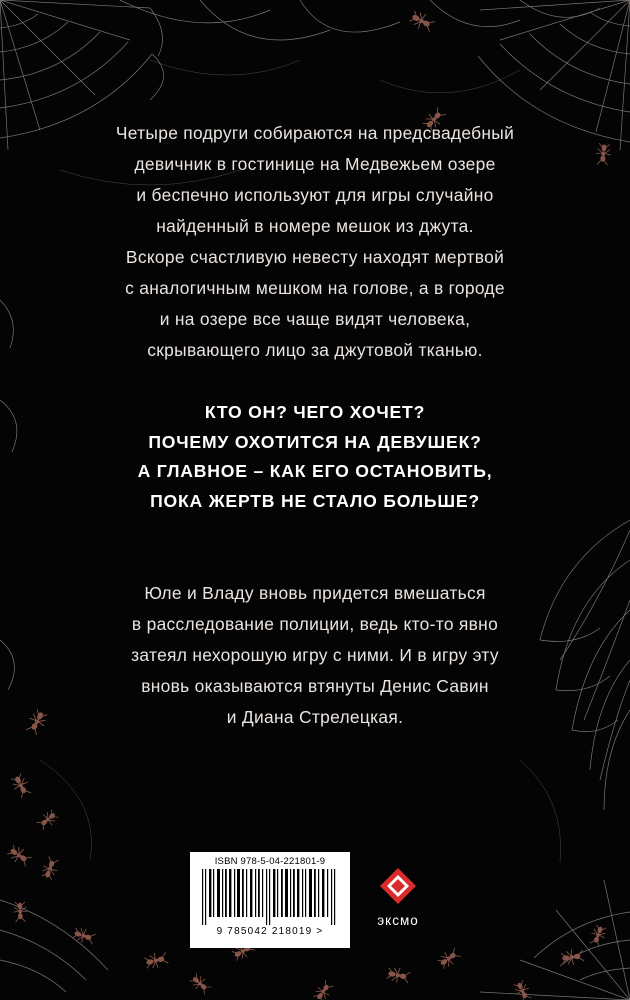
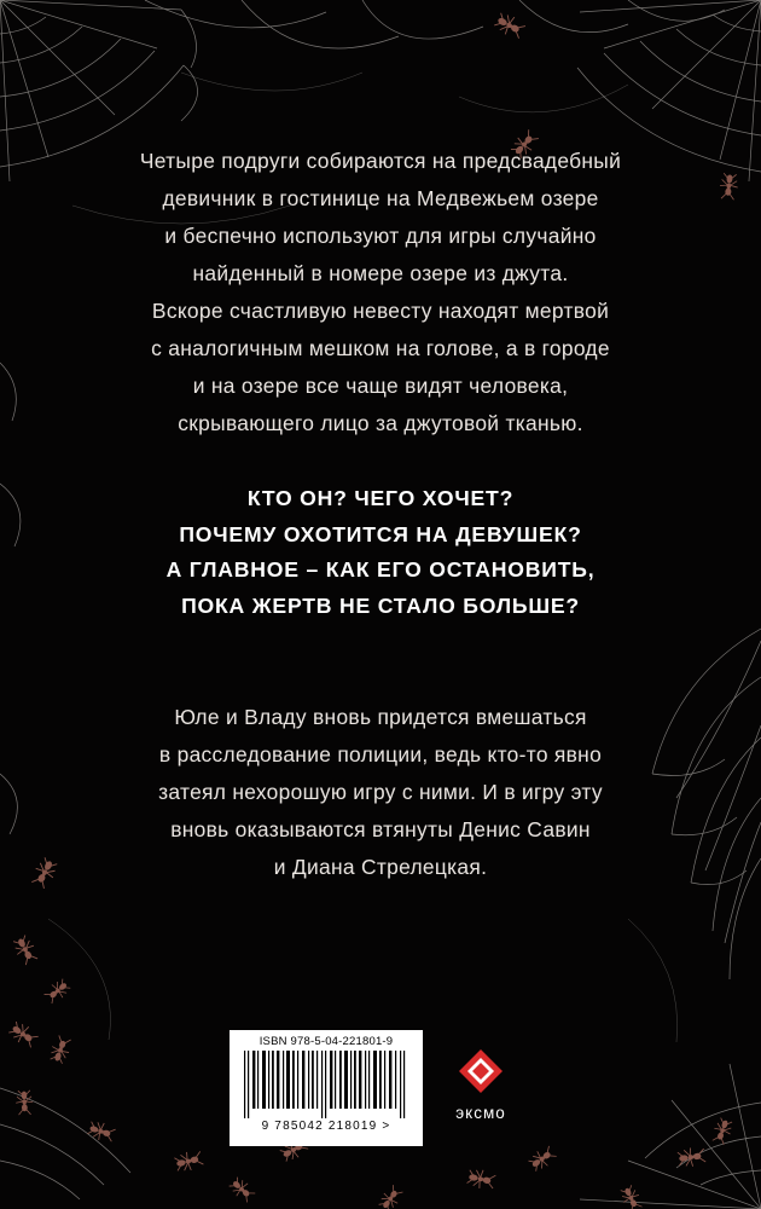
  Четыре подруги собираются на предсвадебный
  девичник в гостинице на Медвежьем озере
  и беспечно используют для игры случайно
- найденный в номере мешок из джута.
+ найденный в номере озере из джута.
  Вскоре счастливую невесту находят мертвой
  с аналогичным мешком на голове, а в городе
  и на озере все чаще видят человека,
  скрывающего лицо за джутовой тканью.
  КТО ОН? ЧЕГО ХОЧЕТ?
  ПОЧЕМУ ОХОТИТСЯ НА ДЕВУШЕК?
  А ГЛАВНОЕ – КАК ЕГО ОСТАНОВИТЬ,
  ПОКА ЖЕРТВ НЕ СТАЛО БОЛЬШЕ?
  Юле и Владу вновь придется вмешаться
  в расследование полиции, ведь кто-то явно
  затеял нехорошую игру с ними. И в игру эту
  вновь оказываются втянуты Денис Савин
  и Диана Стрелецкая.
  ISBN 978-5-04-221801-9
  9 785042 218019 >
  эксмо
